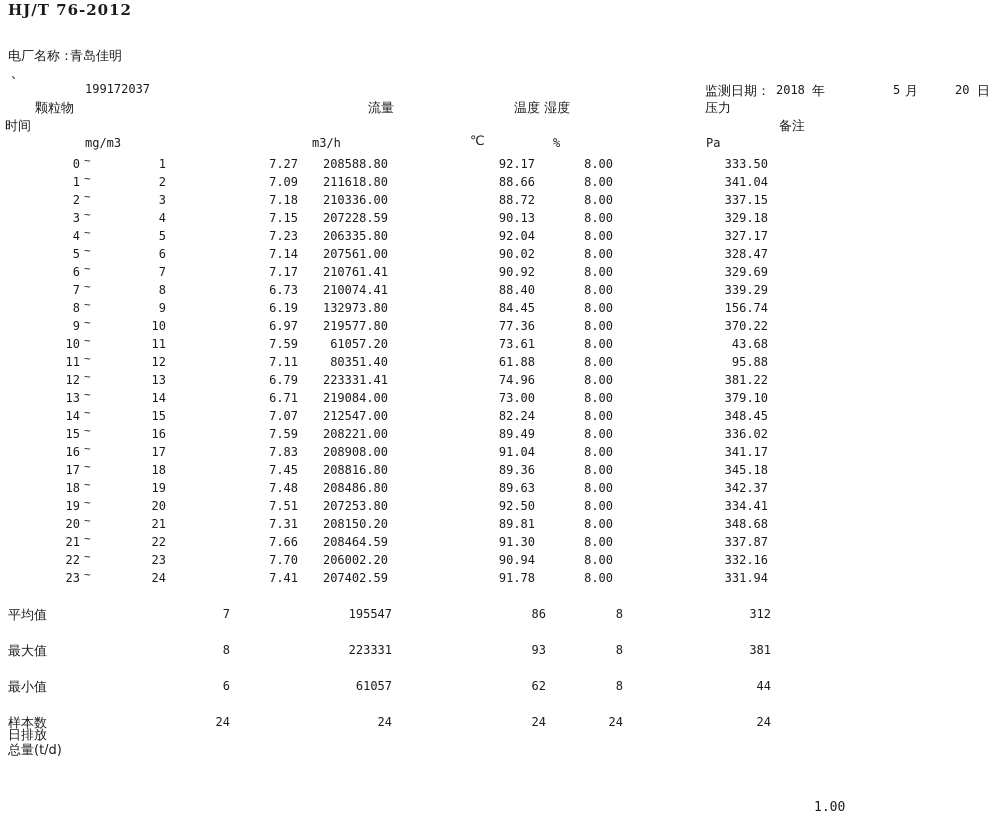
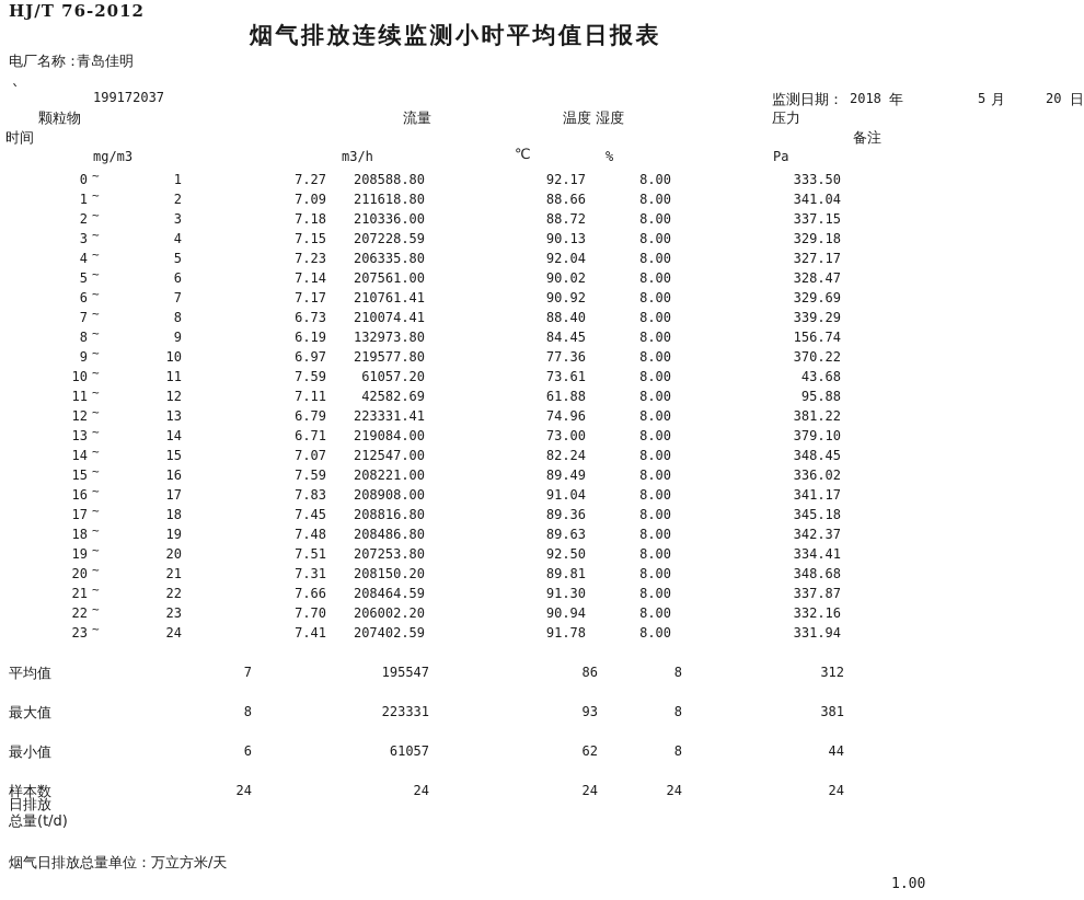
  HJ/T 76-2012
+ 烟气排放连续监测小时平均值日报表
  电厂名称：
  青岛佳明
  `
  199172037
  监测日期：
  2018
  年
  5
  月
  20
  日
  颗粒物
  流量
  温度 湿度
  压力
  时间
  备注
  mg/m3
  m3/h
  ℃
  %
  Pa
  0
  ~
  1
  7.27
  208588.80
  92.17
  8.00
  333.50
  1
  ~
  2
  7.09
  211618.80
  88.66
  8.00
  341.04
  2
  ~
  3
  7.18
  210336.00
  88.72
  8.00
  337.15
  3
  ~
  4
  7.15
  207228.59
  90.13
  8.00
  329.18
  4
  ~
  5
  7.23
  206335.80
  92.04
  8.00
  327.17
  5
  ~
  6
  7.14
  207561.00
  90.02
  8.00
  328.47
  6
  ~
  7
  7.17
  210761.41
  90.92
  8.00
  329.69
  7
  ~
  8
  6.73
  210074.41
  88.40
  8.00
  339.29
  8
  ~
  9
  6.19
  132973.80
  84.45
  8.00
  156.74
  9
  ~
  10
  6.97
  219577.80
  77.36
  8.00
  370.22
  10
  ~
  11
  7.59
  61057.20
  73.61
  8.00
  43.68
  11
  ~
  12
  7.11
- 80351.40
+ 42582.69
  61.88
  8.00
  95.88
  12
  ~
  13
  6.79
  223331.41
  74.96
  8.00
  381.22
  13
  ~
  14
  6.71
  219084.00
  73.00
  8.00
  379.10
  14
  ~
  15
  7.07
  212547.00
  82.24
  8.00
  348.45
  15
  ~
  16
  7.59
  208221.00
  89.49
  8.00
  336.02
  16
  ~
  17
  7.83
  208908.00
  91.04
  8.00
  341.17
  17
  ~
  18
  7.45
  208816.80
  89.36
  8.00
  345.18
  18
  ~
  19
  7.48
  208486.80
  89.63
  8.00
  342.37
  19
  ~
  20
  7.51
  207253.80
  92.50
  8.00
  334.41
  20
  ~
  21
  7.31
  208150.20
  89.81
  8.00
  348.68
  21
  ~
  22
  7.66
  208464.59
  91.30
  8.00
  337.87
  22
  ~
  23
  7.70
  206002.20
  90.94
  8.00
  332.16
  23
  ~
  24
  7.41
  207402.59
  91.78
  8.00
  331.94
  平均值
  7
  195547
  86
  8
  312
  最大值
  8
  223331
  93
  8
  381
  最小值
  6
  61057
  62
  8
  44
  样本数
  24
  24
  24
  24
  24
  日排放
  总量(t/d)
+ 烟气日排放总量单位：万立方米/天
  1.00
